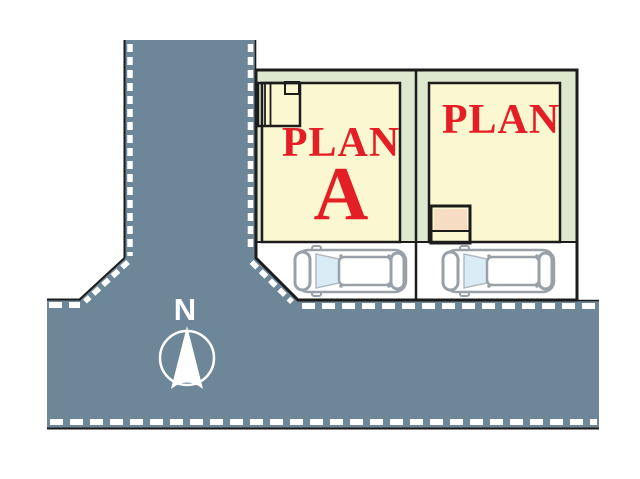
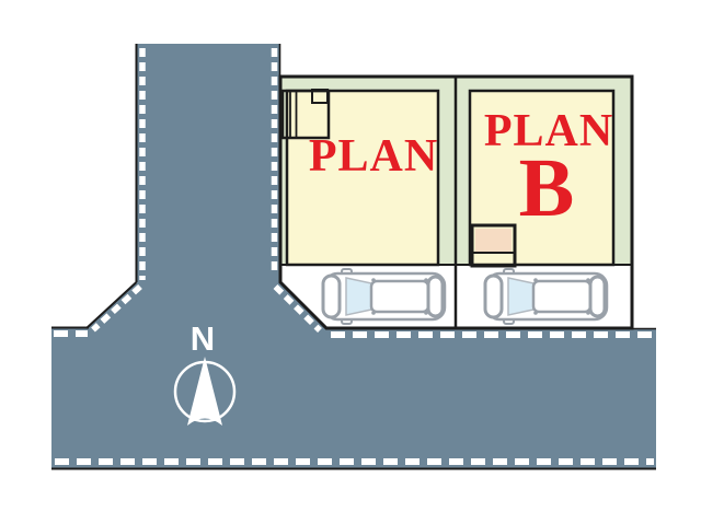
  PLAN
- A
  PLAN
+ B
  N
